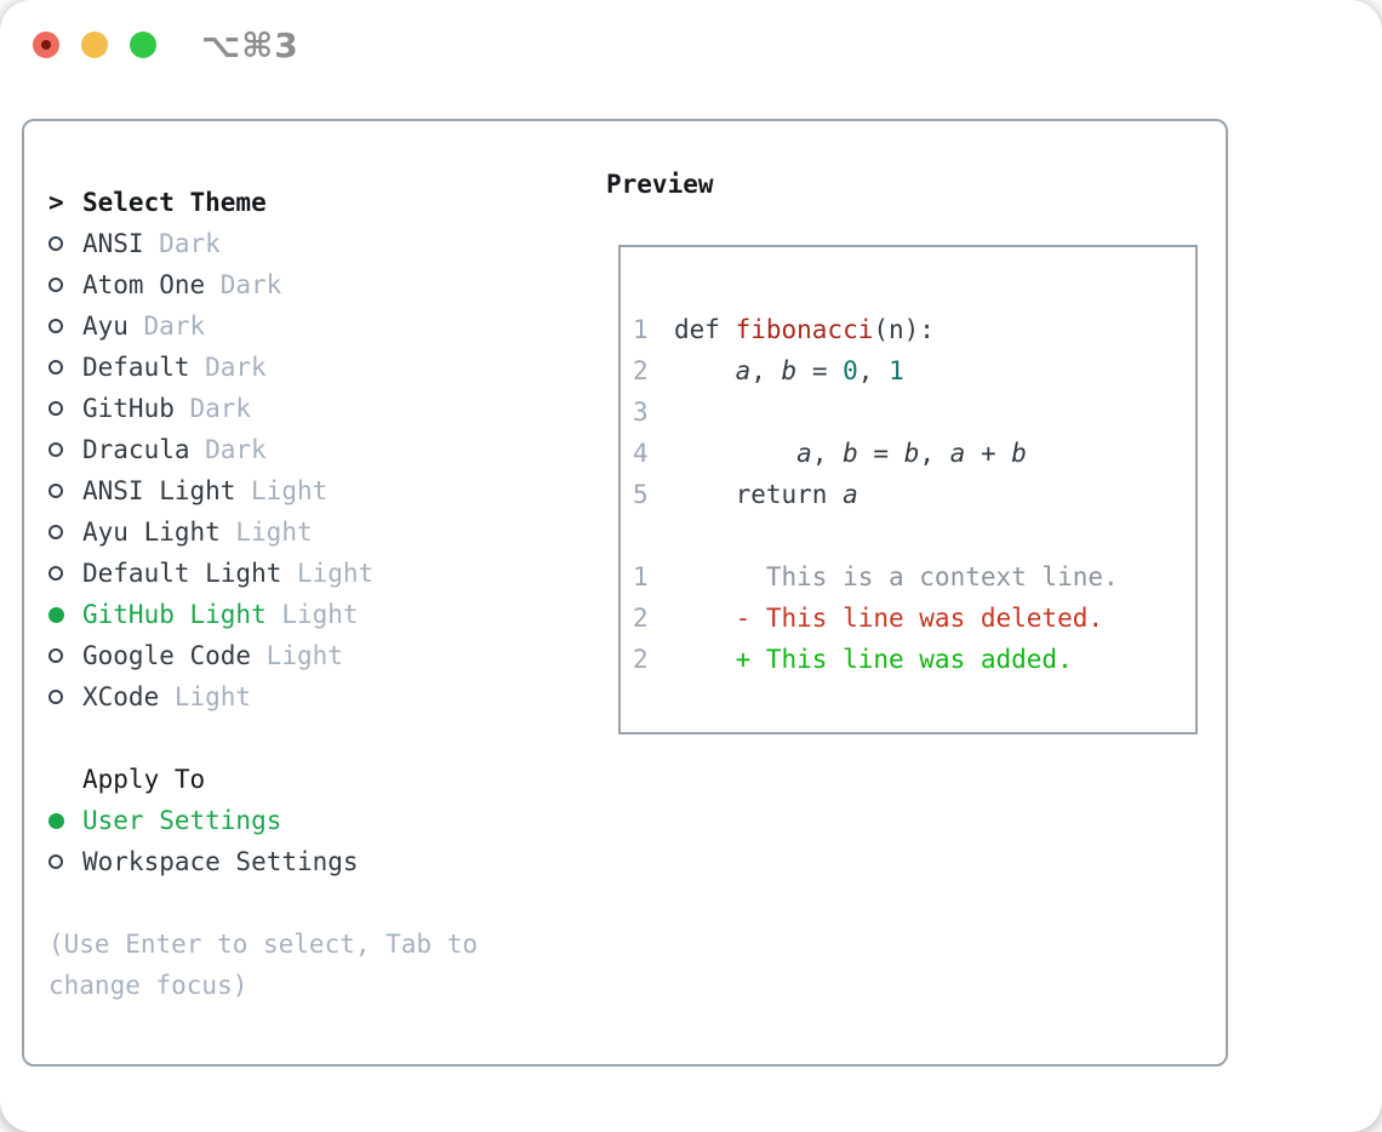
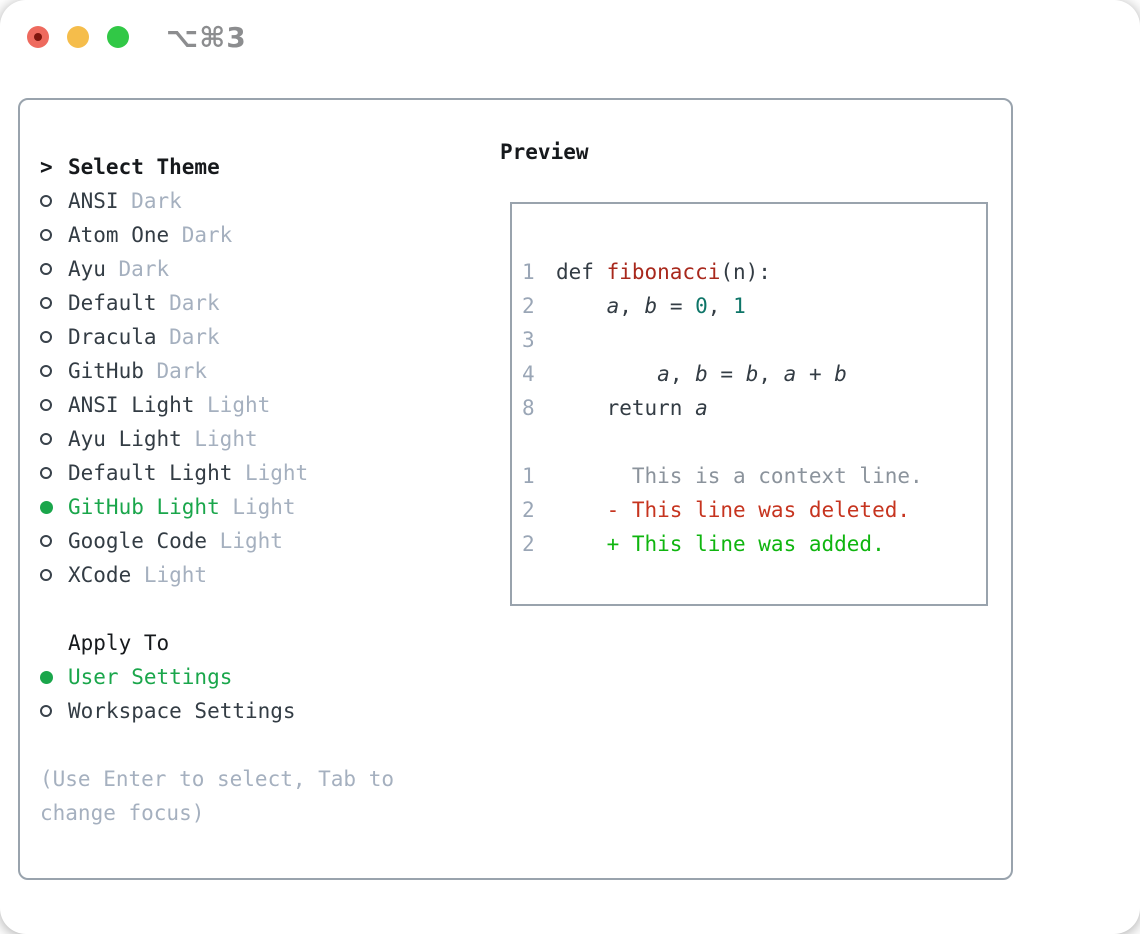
  ⌥⌘3
  >
  Select Theme
  ANSI
  Dark
  Atom One
  Dark
  Ayu
  Dark
  Default
  Dark
- GitHub
+ Dracula
  Dark
- Dracula
+ GitHub
  Dark
  ANSI Light
  Light
  Ayu Light
  Light
  Default Light
  Light
  GitHub Light
  Light
  Google Code
  Light
  XCode
  Light
  Apply To
  User Settings
  Workspace Settings
  (Use Enter to select, Tab to
  change focus)
  Preview
  1
  def fibonacci(n):
  2
  a, b = 0, 1
  3
  4
  a, b = b, a + b
- 5
+ 8
  return a
  1
  This is a context line.
  2
  - This line was deleted.
  2
  + This line was added.
